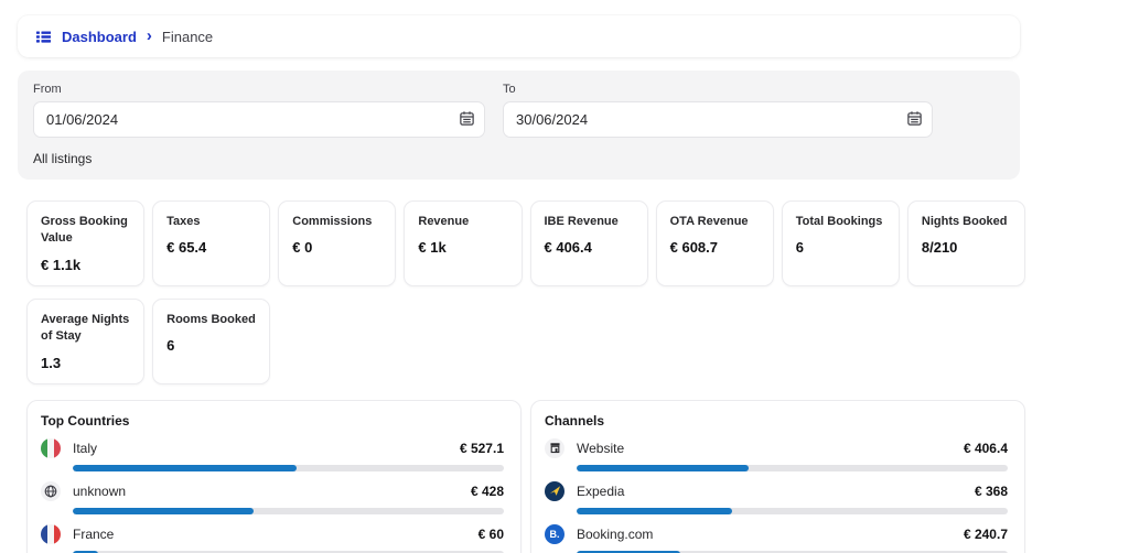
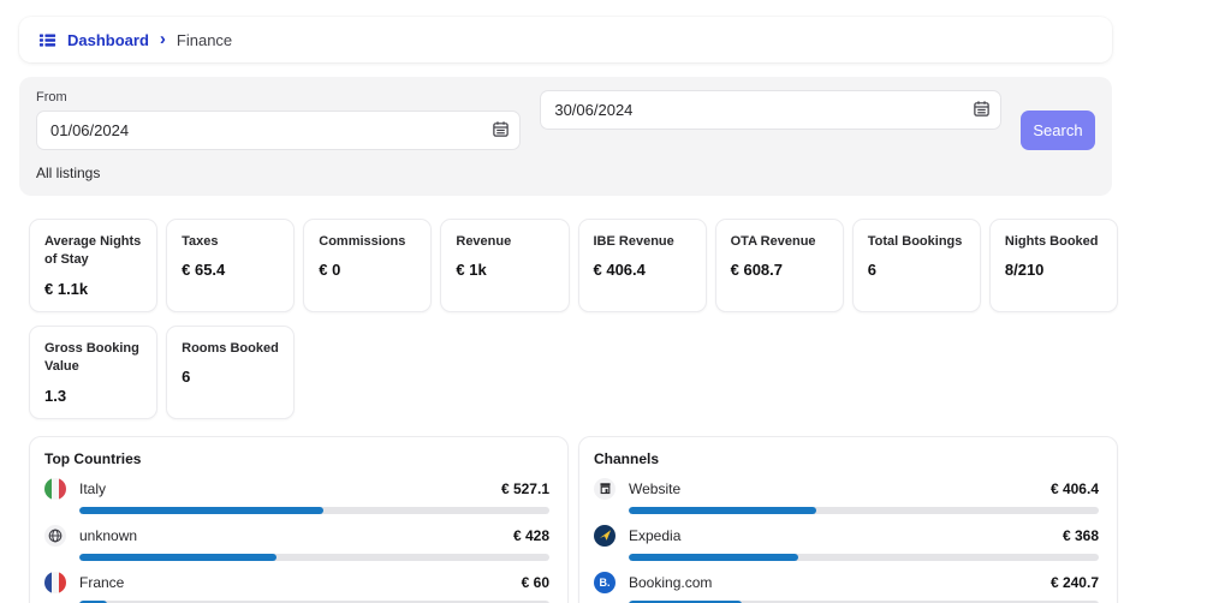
  Dashboard
  ›
  Finance
  From
  01/06/2024
- To
  30/06/2024
+ Search
  All listings
- Gross Booking Value
+ Average Nights of Stay
  € 1.1k
  Taxes
  € 65.4
  Commissions
  € 0
  Revenue
  € 1k
  IBE Revenue
  € 406.4
  OTA Revenue
  € 608.7
  Total Bookings
  6
  Nights Booked
  8/210
- Average Nights of Stay
+ Gross Booking Value
  1.3
  Rooms Booked
  6
  Top Countries
  Italy
  € 527.1
  unknown
  € 428
  France
  € 60
  Channels
  Website
  € 406.4
  Expedia
  € 368
  B.
  Booking.com
  € 240.7
